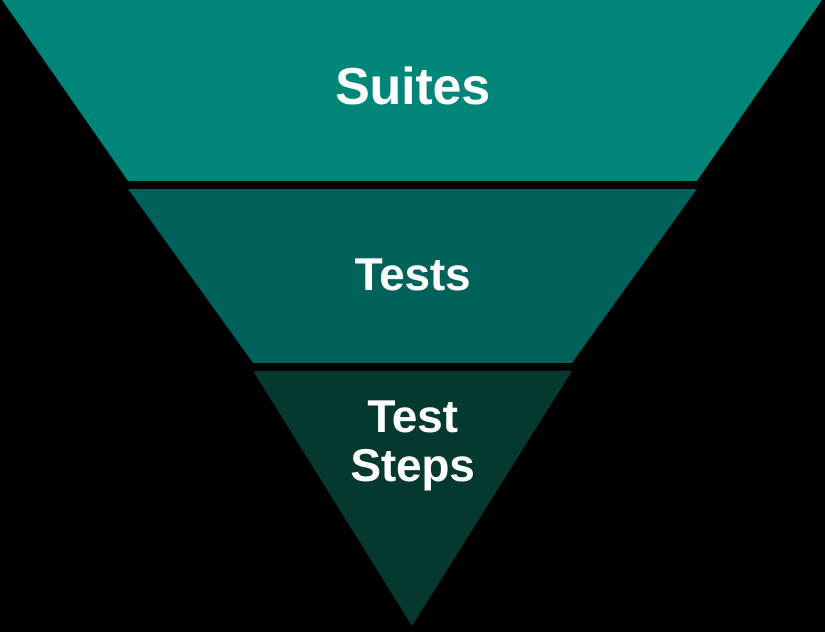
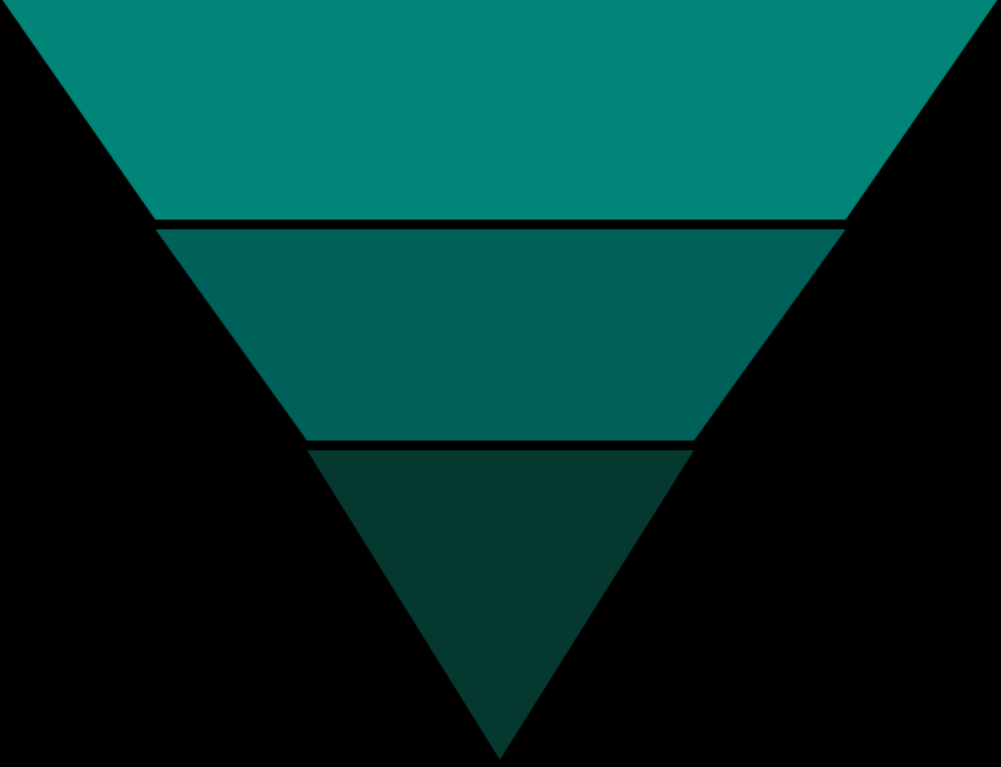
- Suites
- Tests
- Test
- Steps
